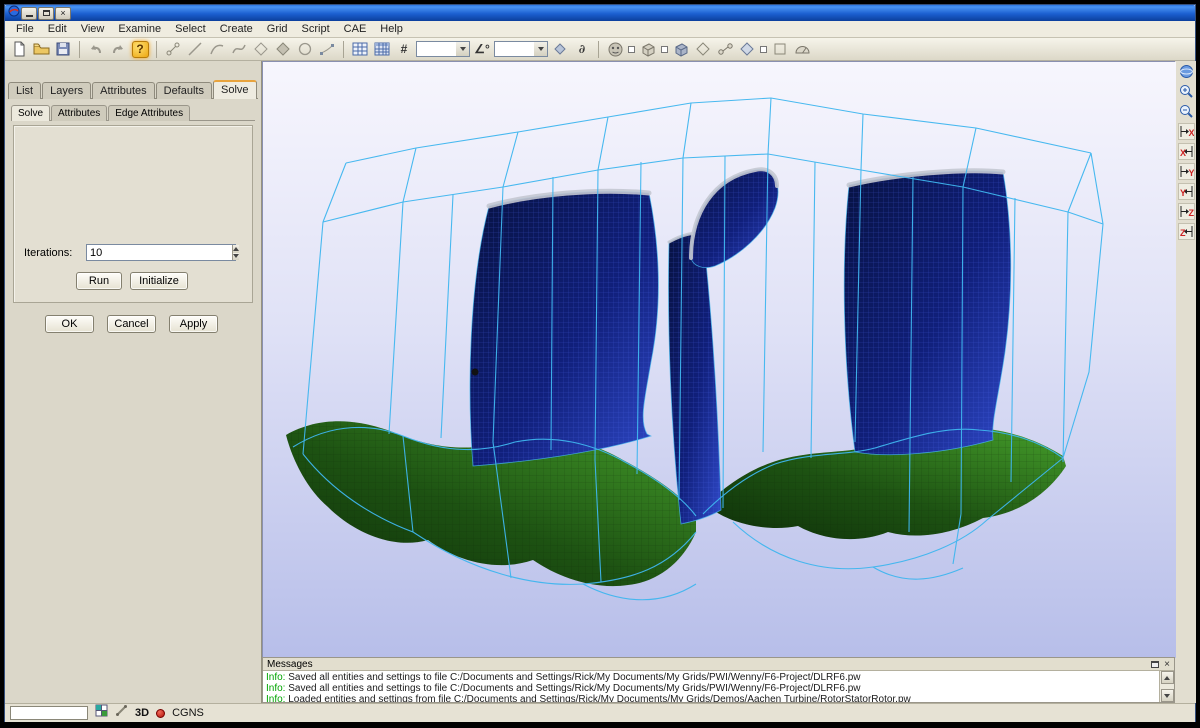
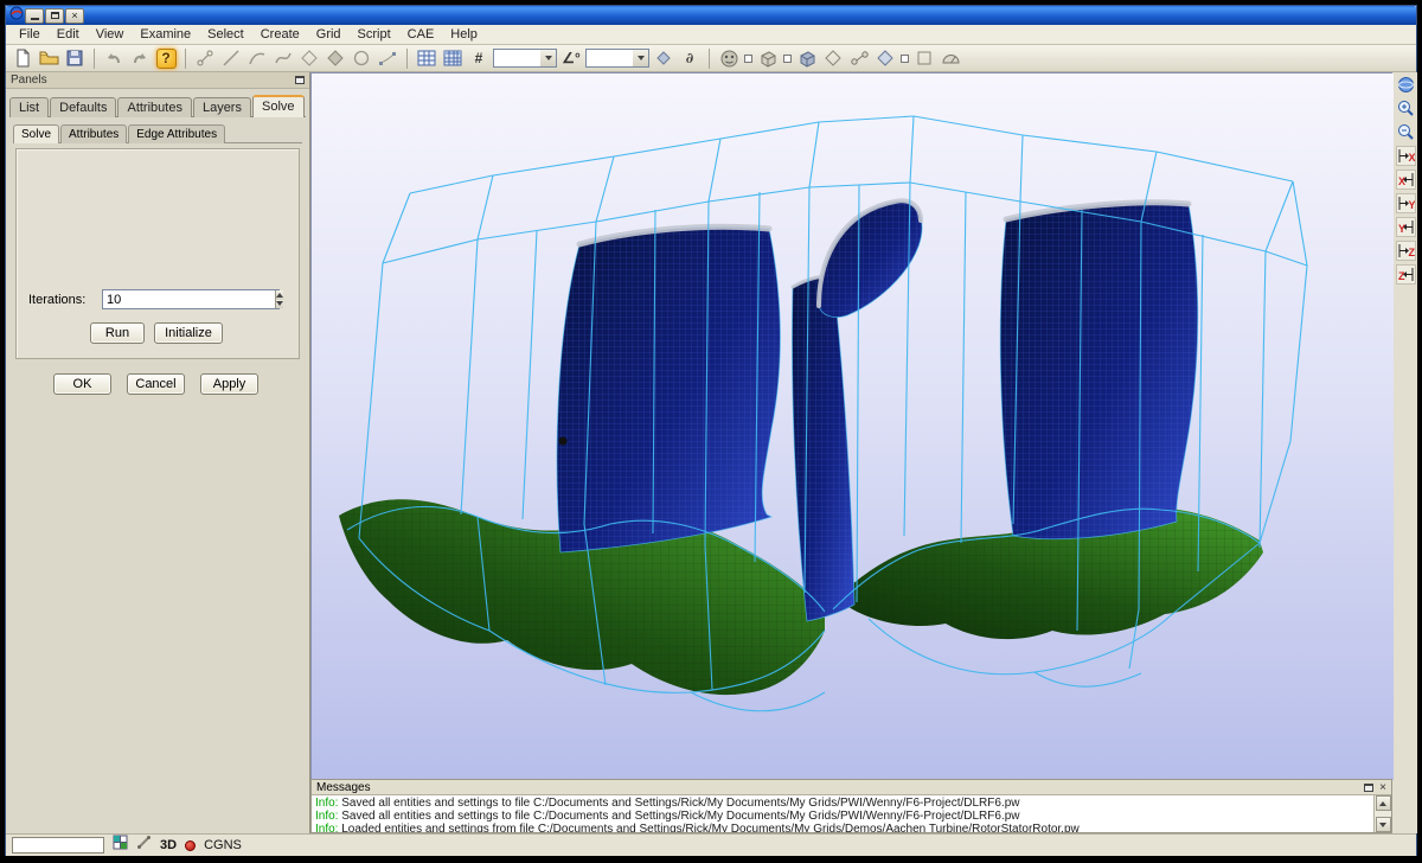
  ×
  File
  Edit
  View
  Examine
  Select
  Create
  Grid
  Script
  CAE
  Help
  ?
  #
  ∠°
  ∂
+ Panels
  List
- Layers
+ Defaults
  Attributes
- Defaults
+ Layers
  Solve
  Solve
  Attributes
  Edge Attributes
  Iterations:
  10
  Run
  Initialize
  OK
  Cancel
  Apply
  X
  X
  Y
  Y
  Z
  Z
  Messages
  ×
  Info: Saved all entities and settings to file C:/Documents and Settings/Rick/My Documents/My Grids/PWI/Wenny/F6-Project/DLRF6.pw
  Info: Saved all entities and settings to file C:/Documents and Settings/Rick/My Documents/My Grids/PWI/Wenny/F6-Project/DLRF6.pw
  Info: Loaded entities and settings from file C:/Documents and Settings/Rick/My Documents/My Grids/Demos/Aachen Turbine/RotorStatorRotor.pw
  3D
  CGNS
